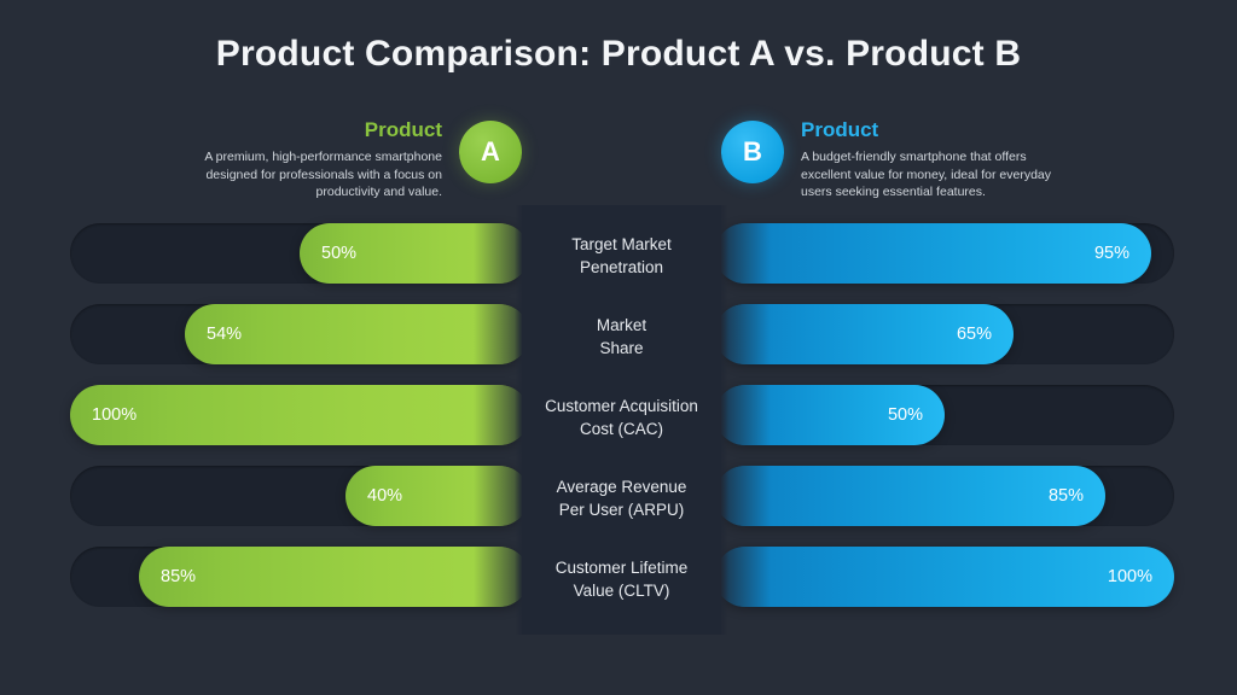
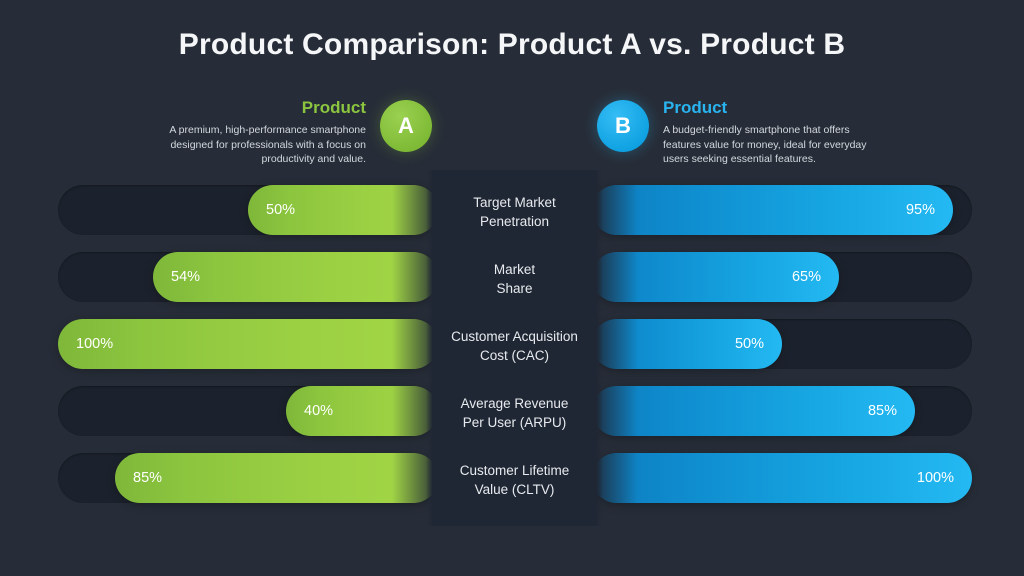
  Product Comparison: Product A vs. Product B
  Product
  A premium, high-performance smartphone designed for professionals with a focus on productivity and value.
  A
  B
  Product
- A budget-friendly smartphone that offers excellent value for money, ideal for everyday users seeking essential features.
+ A budget-friendly smartphone that offers features value for money, ideal for everyday users seeking essential features.
  50%
  54%
  100%
  40%
  85%
  Target Market
  Penetration
  Market
  Share
  Customer Acquisition
  Cost (CAC)
  Average Revenue
  Per User (ARPU)
  Customer Lifetime
  Value (CLTV)
  95%
  65%
  50%
  85%
  100%
